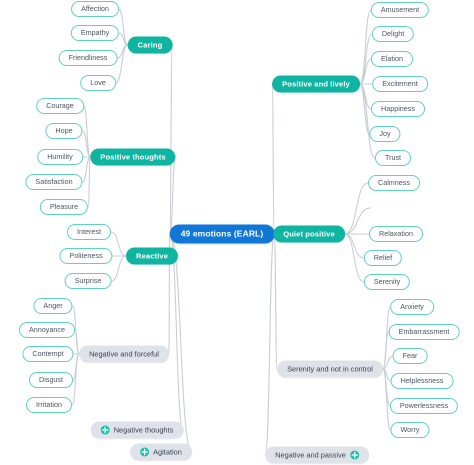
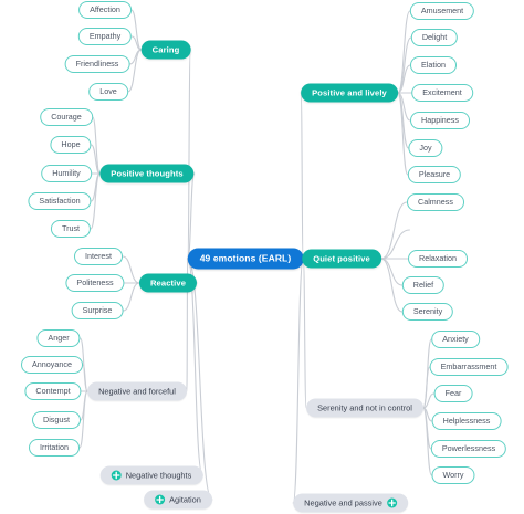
  49 emotions (EARL)
  Caring
  Affection
  Empathy
  Friendliness
  Love
  Positive thoughts
  Courage
  Hope
  Humility
  Satisfaction
- Pleasure
+ Trust
  Reactive
  Interest
  Politeness
  Surprise
  Negative and forceful
  Anger
  Annoyance
  Contempt
  Disgust
  Irritation
  Negative thoughts
  Agitation
  Positive and lively
  Amusement
  Delight
  Elation
  Excitement
  Happiness
  Joy
- Trust
+ Pleasure
  Quiet positive
  Calmness
  Relaxation
  Relief
  Serenity
  Serenity and not in control
  Anxiety
  Embarrassment
  Fear
  Helplessness
  Powerlessness
  Worry
  Negative and passive
